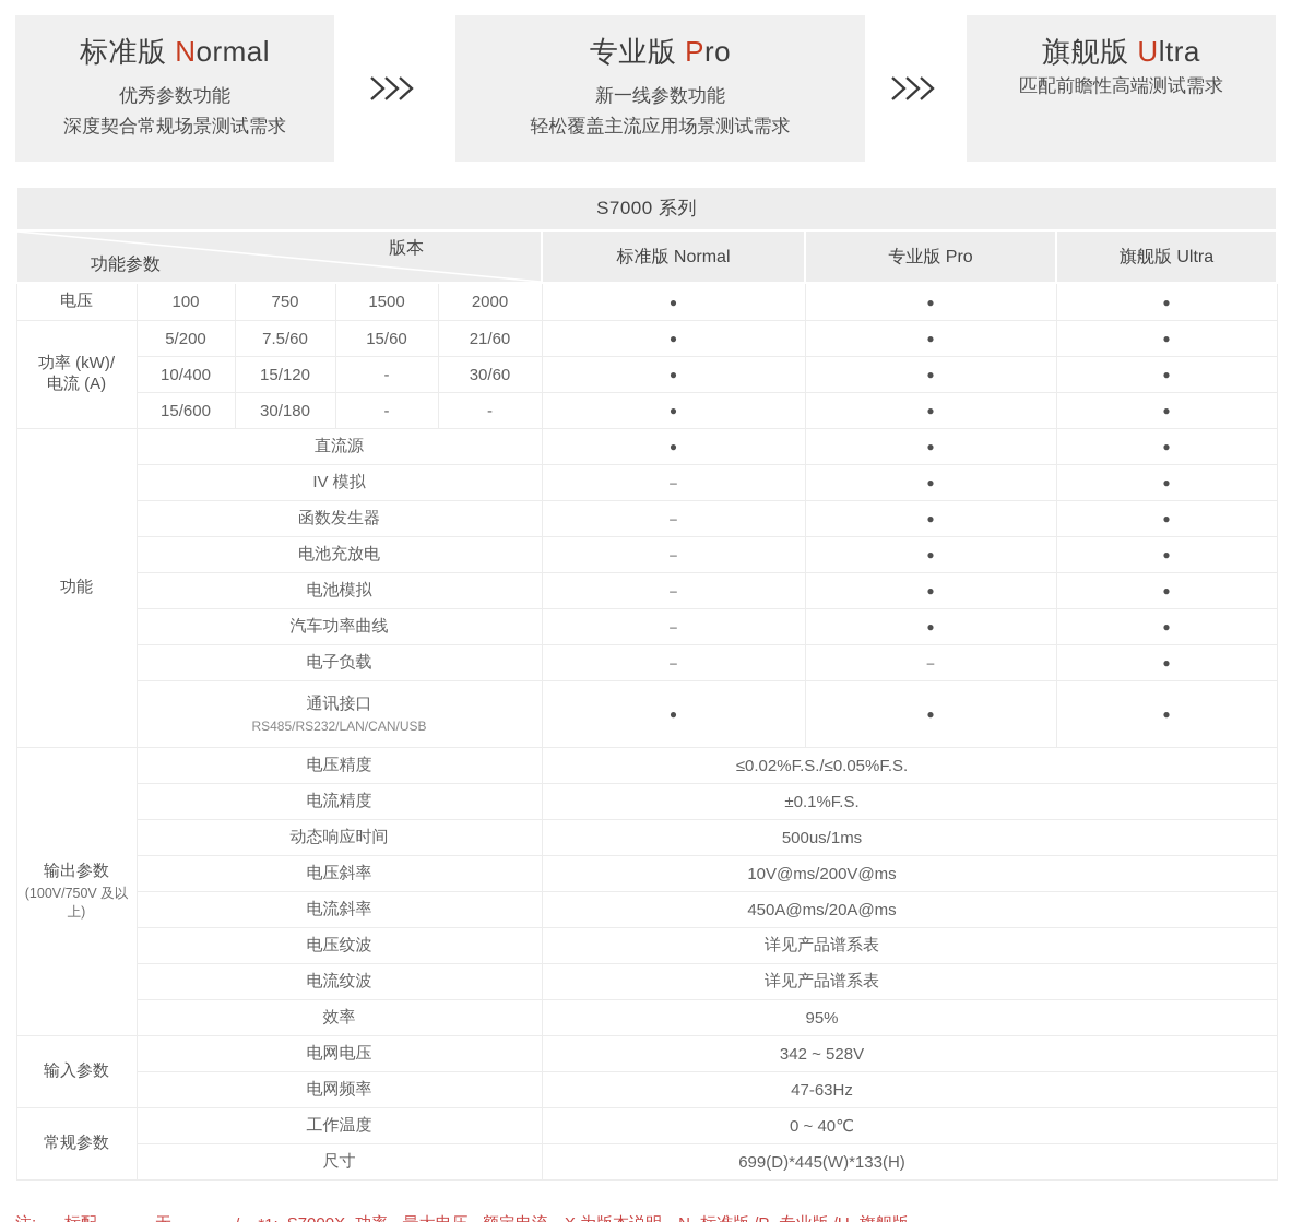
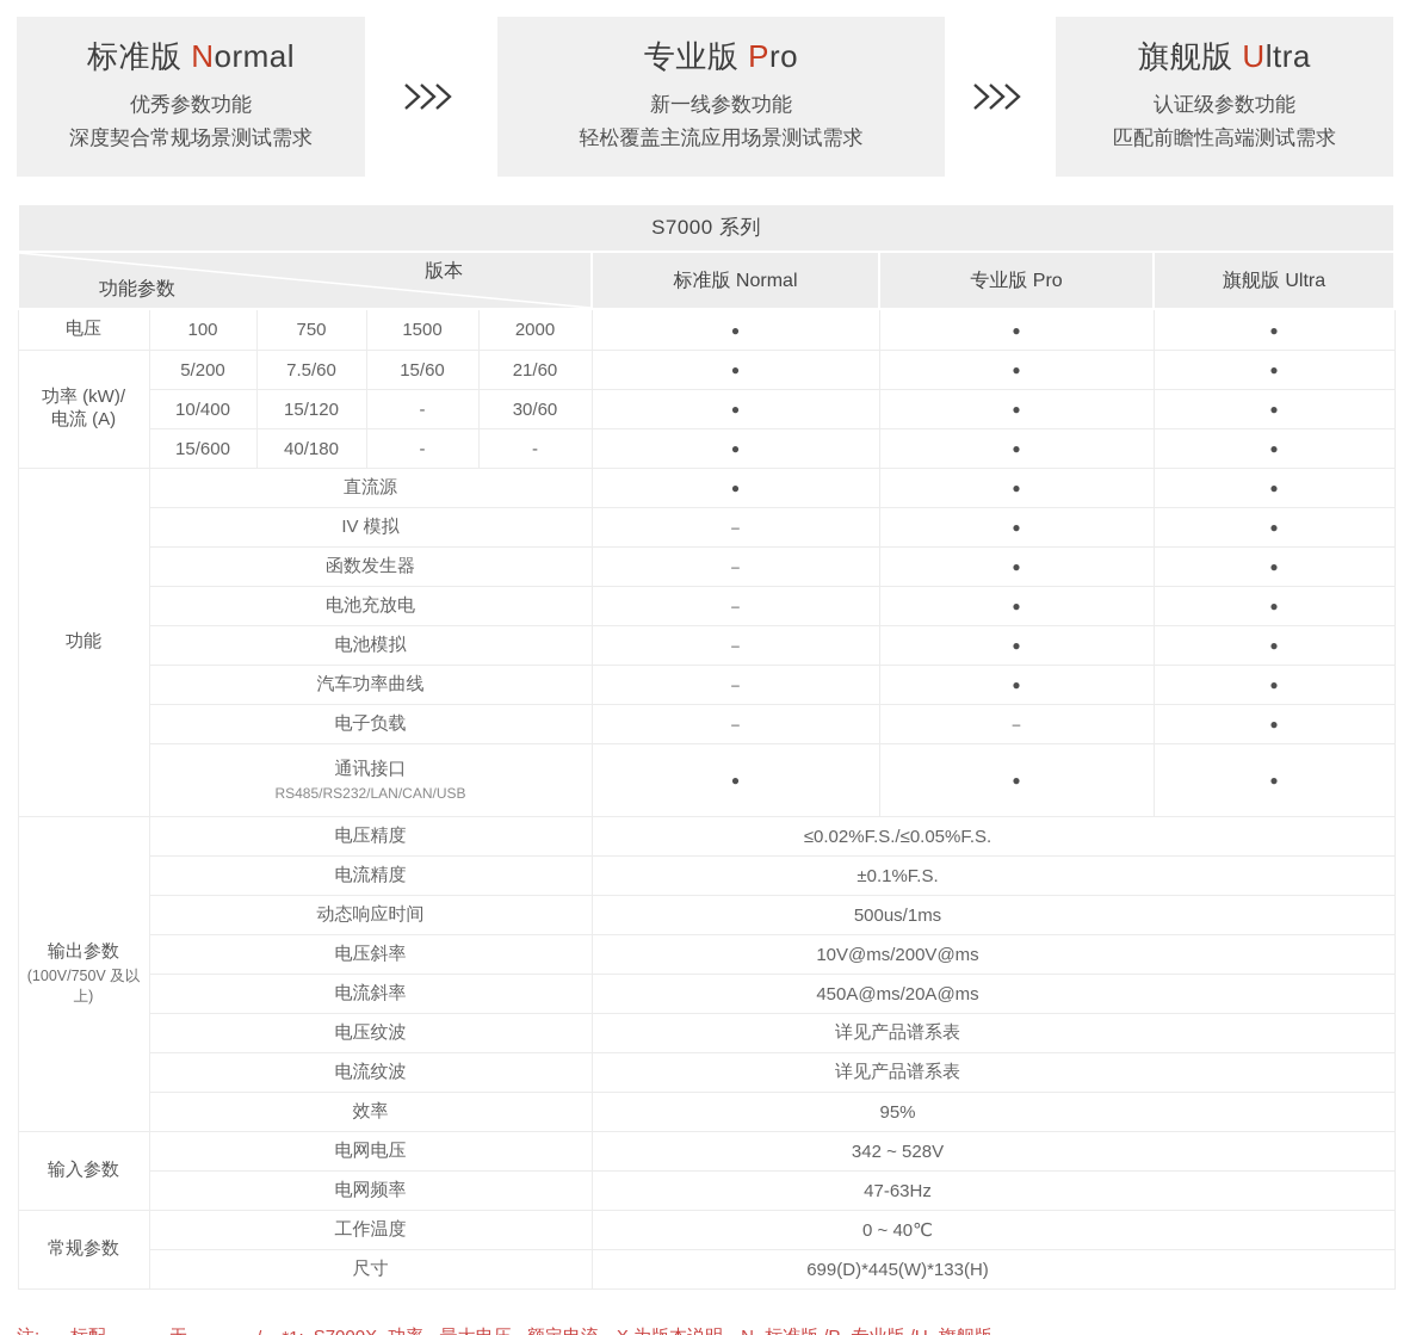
  标准版 Normal
  优秀参数功能
  深度契合常规场景测试需求
  专业版 Pro
  新一线参数功能
  轻松覆盖主流应用场景测试需求
  旗舰版 Ultra
+ 认证级参数功能
  匹配前瞻性高端测试需求
  S7000 系列
  版本 功能参数	标准版 Normal	专业版 Pro	旗舰版 Ultra
  电压	100	750	1500	2000	●	●	●
  功率 (kW)/ 电流 (A)	5/200	7.5/60	15/60	21/60	●	●	●
  10/400	15/120	-	30/60	●	●	●
- 15/600	30/180	-	-	●	●	●
+ 15/600	40/180	-	-	●	●	●
  功能	直流源	●	●	●
  IV 模拟	–	●	●
  函数发生器	–	●	●
  电池充放电	–	●	●
  电池模拟	–	●	●
  汽车功率曲线	–	●	●
  电子负载	–	–	●
  通讯接口 RS485/RS232/LAN/CAN/USB	●	●	●
  输出参数 (100V/750V 及以上)	电压精度	≤0.02%F.S./≤0.05%F.S.
  电流精度	±0.1%F.S.
  动态响应时间	500us/1ms
  电压斜率	10V@ms/200V@ms
  电流斜率	450A@ms/20A@ms
  电压纹波	详见产品谱系表
  电流纹波	详见产品谱系表
  效率	95%
  输入参数	电网电压	342 ~ 528V
  电网频率	47-63Hz
  常规参数	工作温度	0 ~ 40℃
  尺寸	699(D)*445(W)*133(H)
